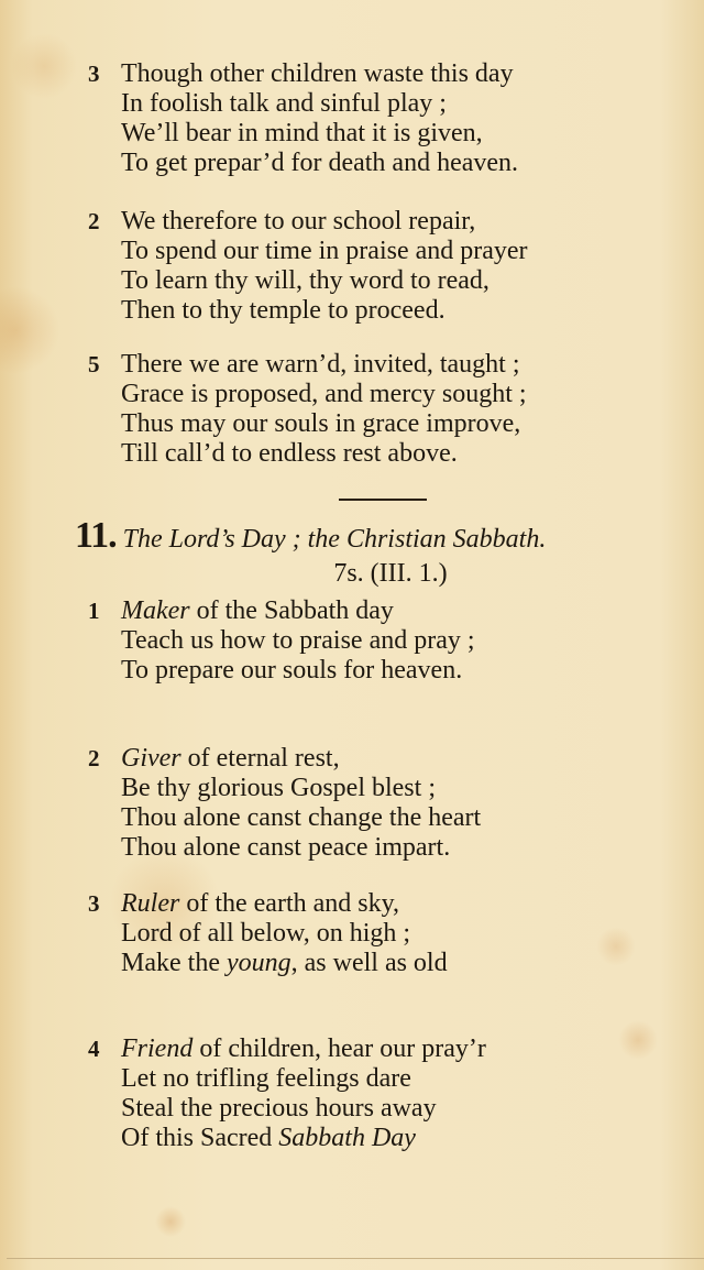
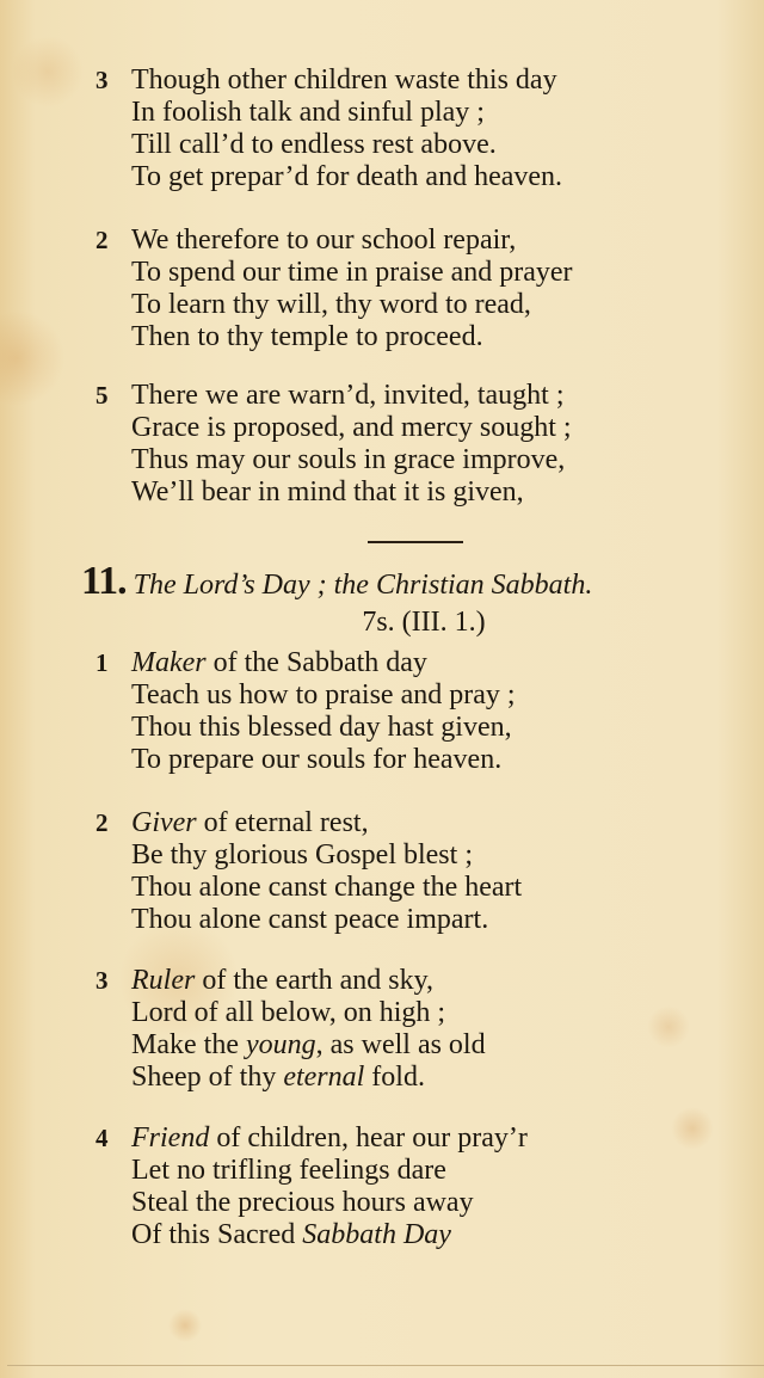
  3
  Though other children waste this day
  In foolish talk and sinful play ;
- We’ll bear in mind that it is given,
+ Till call’d to endless rest above.
  To get prepar’d for death and heaven.
  2
  We therefore to our school repair,
  To spend our time in praise and prayer
  To learn thy will, thy word to read,
  Then to thy temple to proceed.
  5
  There we are warn’d, invited, taught ;
  Grace is proposed, and mercy sought ;
  Thus may our souls in grace improve,
- Till call’d to endless rest above.
+ We’ll bear in mind that it is given,
  11. The Lord’s Day ; the Christian Sabbath.
  7s. (III. 1.)
  1
  Maker of the Sabbath day
  Teach us how to praise and pray ;
+ Thou this blessed day hast given,
  To prepare our souls for heaven.
  2
  Giver of eternal rest,
  Be thy glorious Gospel blest ;
  Thou alone canst change the heart
  Thou alone canst peace impart.
  3
  Ruler of the earth and sky,
  Lord of all below, on high ;
  Make the young, as well as old
+ Sheep of thy eternal fold.
  4
  Friend of children, hear our pray’r
  Let no trifling feelings dare
  Steal the precious hours away
  Of this Sacred Sabbath Day
